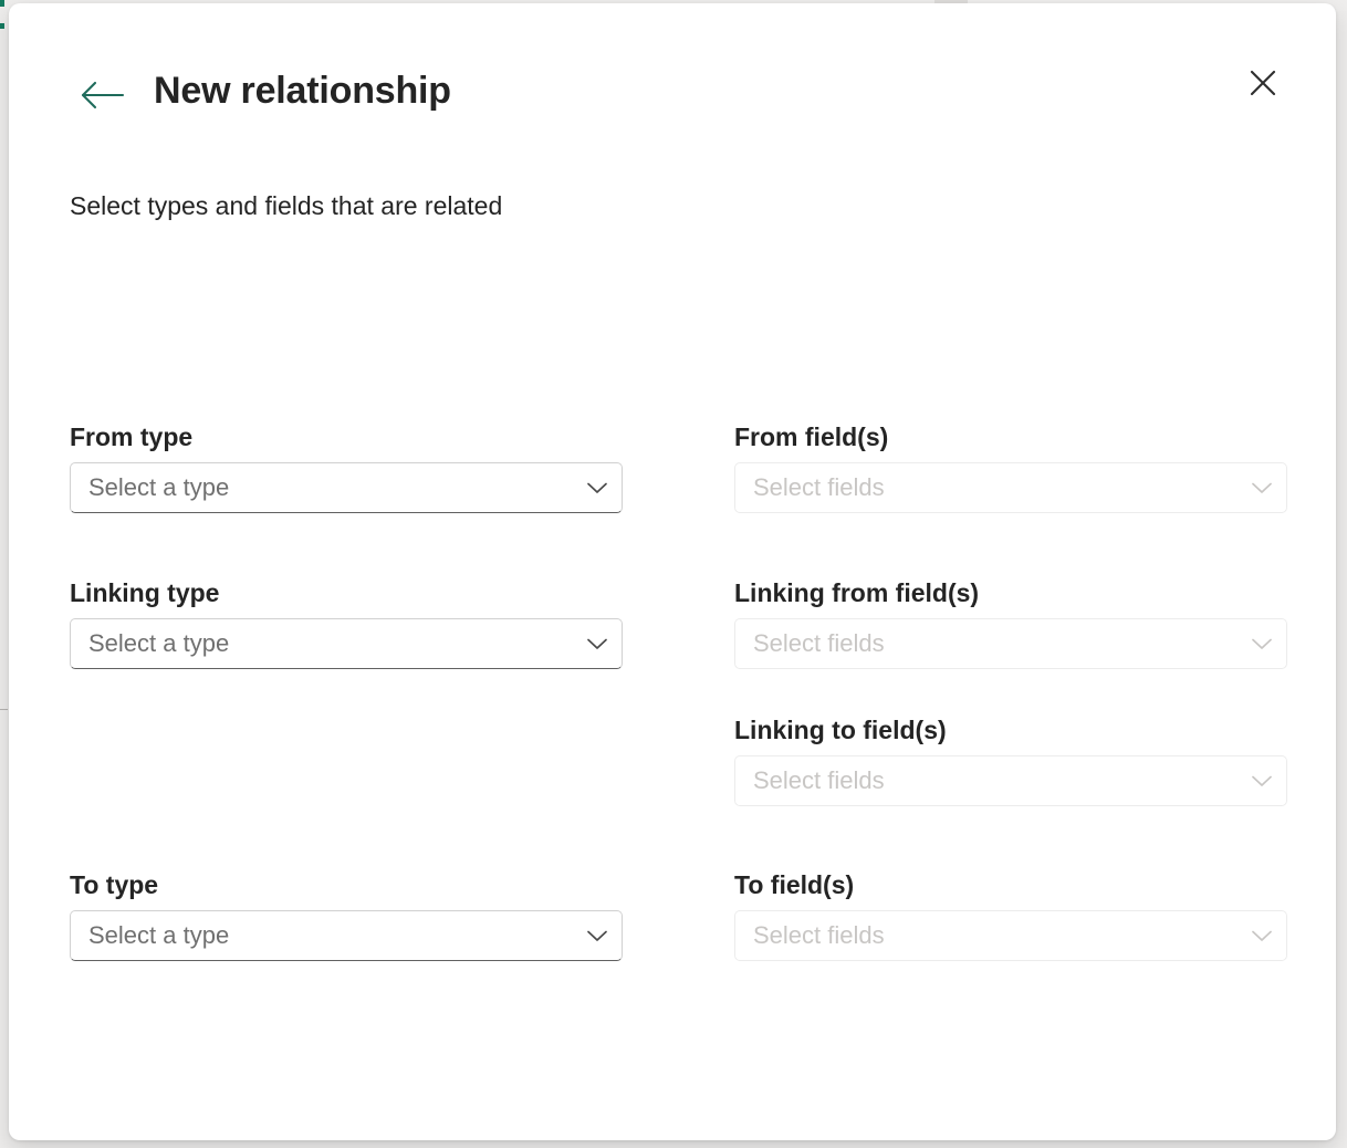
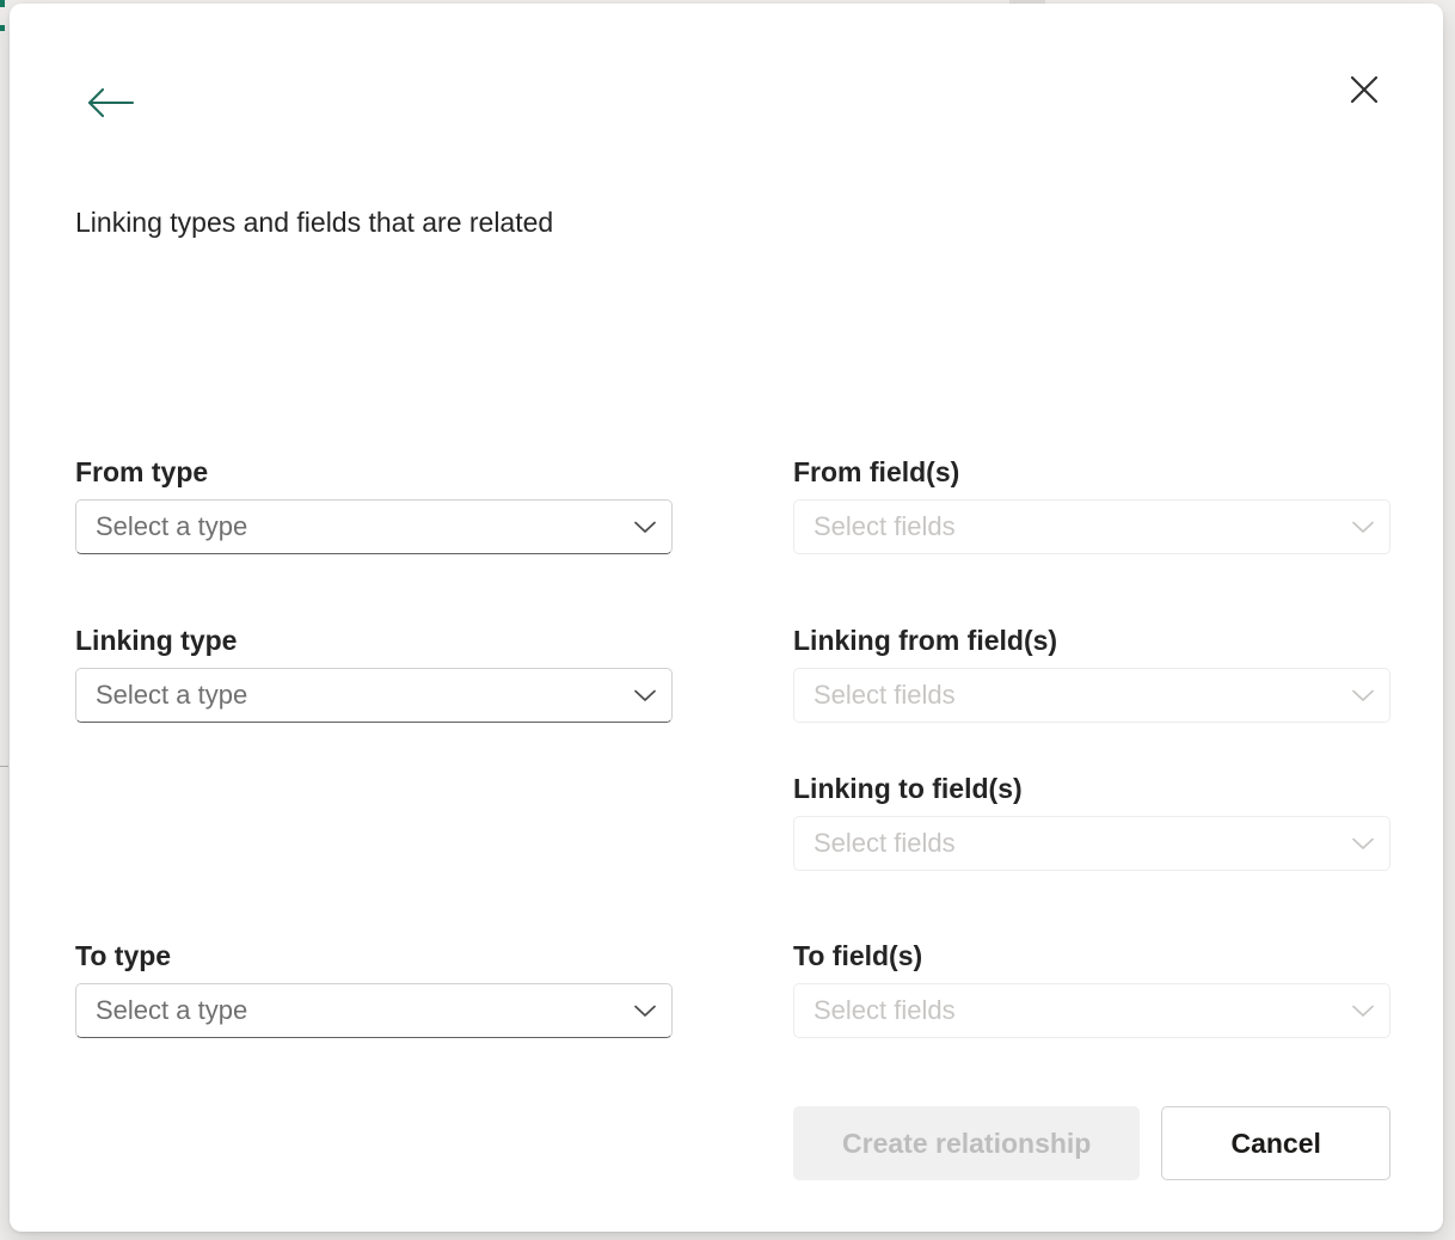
- New relationship
- Select types and fields that are related
+ Linking types and fields that are related
  From type
  Select a type
  Linking type
  Select a type
  To type
  Select a type
  From field(s)
  Select fields
  Linking from field(s)
  Select fields
  Linking to field(s)
  Select fields
  To field(s)
  Select fields
+ Create relationship
+ Cancel
